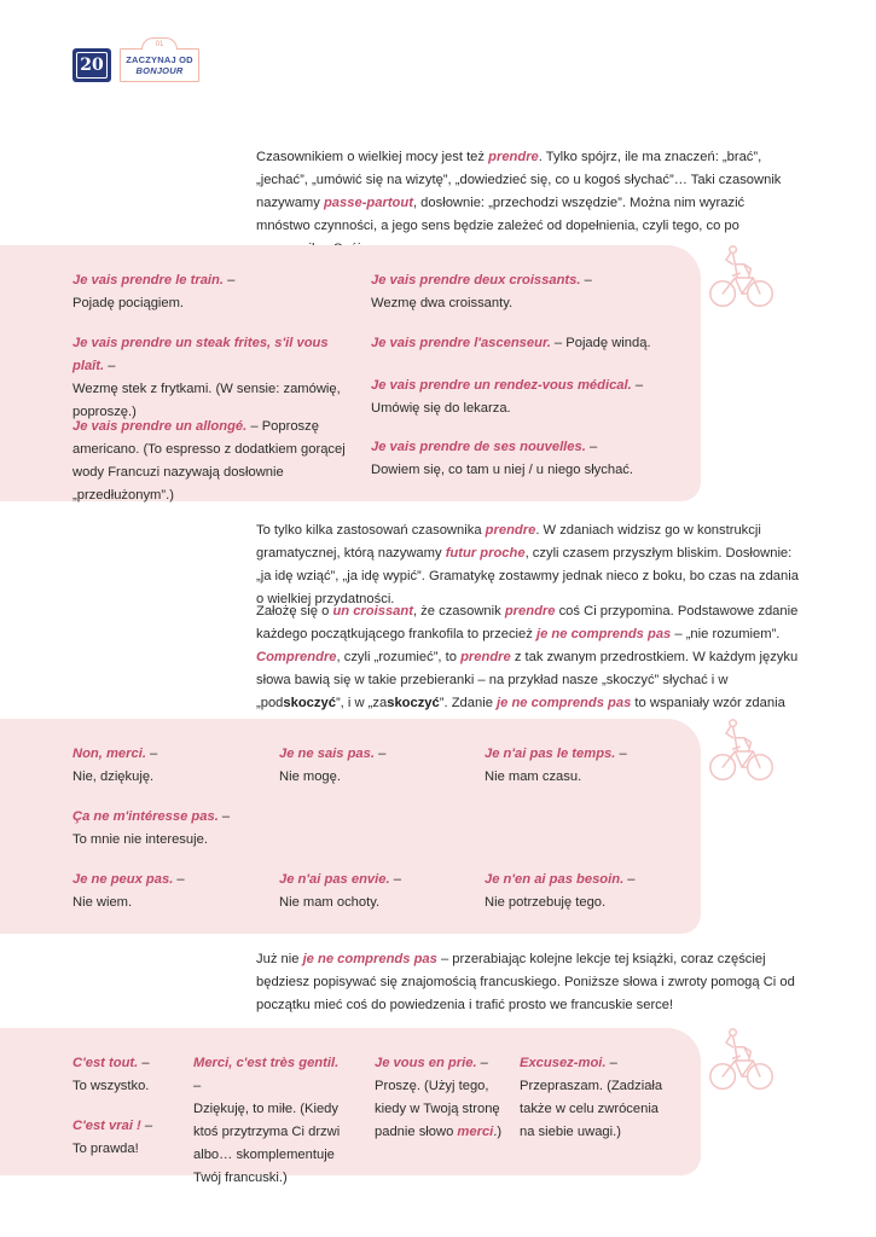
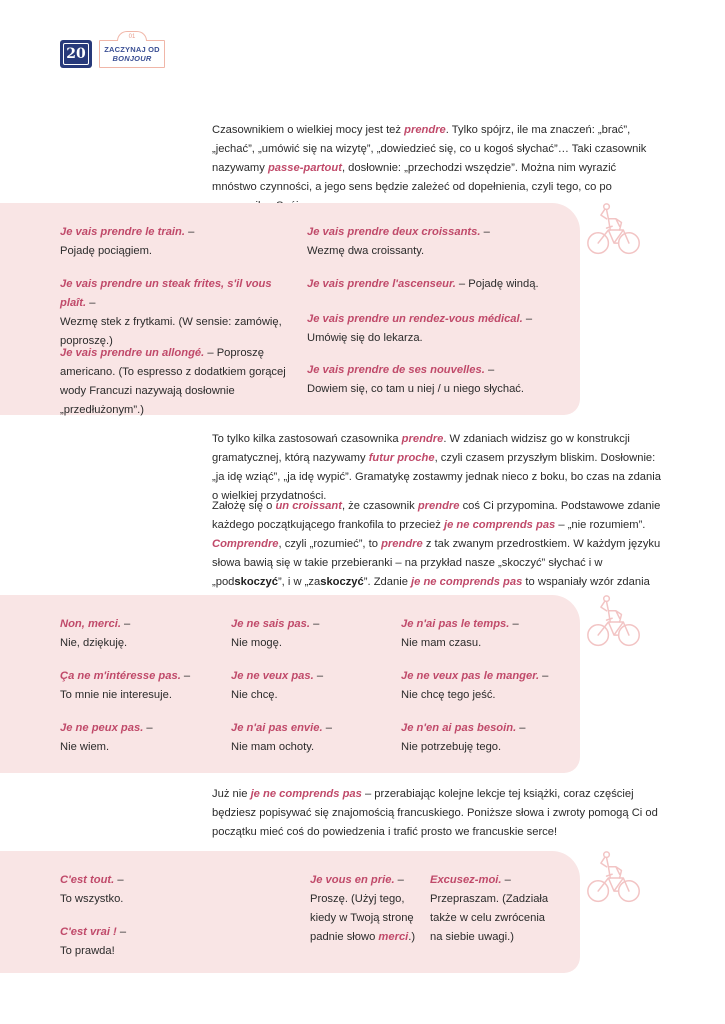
  20
  ZACZYNAJ OD
  BONJOUR
  Czasownikiem o wielkiej mocy jest też prendre. Tylko spójrz, ile ma znaczeń: „brać”, „jechać”, „umówić się na wizytę”, „dowiedzieć się, co u kogoś słychać”… Taki czasownik nazywamy passe-partout, dosłownie: „przechodzi wszędzie”. Można nim wyrazić mnóstwo czynności, a jego sens będzie zależeć od dopełnienia, czyli tego, co po
  Je vais prendre le train. –
  Pojadę pociągiem.
  Je vais prendre un steak frites, s'il vous plaît. –
  Wezmę stek z frytkami. (W sensie: zamówię, poproszę.)
  Je vais prendre un allongé. – Poproszę americano. (To espresso z dodatkiem gorącej wody Francuzi nazywają dosłownie „przedłużonym”.)
  Je vais prendre deux croissants. –
  Wezmę dwa croissanty.
  Je vais prendre l'ascenseur. – Pojadę windą.
  Je vais prendre un rendez-vous médical. –
  Umówię się do lekarza.
  Je vais prendre de ses nouvelles. –
  Dowiem się, co tam u niej / u niego słychać.
  To tylko kilka zastosowań czasownika prendre. W zdaniach widzisz go w konstrukcji gramatycznej, którą nazywamy futur proche, czyli czasem przyszłym bliskim. Dosłownie: „ja idę wziąć”, „ja idę wypić”. Gramatykę zostawmy jednak nieco z boku, bo czas na zdania o wielkiej przydatności.
  Założę się o un croissant, że czasownik prendre coś Ci przypomina. Podstawowe zdanie każdego początkującego frankofila to przecież je ne comprends pas – „nie rozumiem”. Comprendre, czyli „rozumieć”, to prendre z tak zwanym przedrostkiem. W każdym języku słowa bawią się w takie przebieranki – na przykład nasze „skoczyć” słychać i w „podskoczyć”, i w „zaskoczyć”. Zdanie je ne comprends pas to wspaniały wzór zdania
  Non, merci. –
  Nie, dziękuję.
  Ça ne m'intéresse pas. –
  To mnie nie interesuje.
  Je ne peux pas. –
  Nie wiem.
  Je ne sais pas. –
  Nie mogę.
+ Je ne veux pas. –
+ Nie chcę.
  Je n'ai pas envie. –
  Nie mam ochoty.
  Je n'ai pas le temps. –
  Nie mam czasu.
+ Je ne veux pas le manger. –
+ Nie chcę tego jeść.
  Je n'en ai pas besoin. –
  Nie potrzebuję tego.
  Już nie je ne comprends pas – przerabiając kolejne lekcje tej książki, coraz częściej będziesz popisywać się znajomością francuskiego. Poniższe słowa i zwroty pomogą Ci od początku mieć coś do powiedzenia i trafić prosto we francuskie serce!
  C'est tout. –
  To wszystko.
  C'est vrai ! –
  To prawda!
- Merci, c'est très gentil. –
- Dziękuję, to miłe. (Kiedy ktoś przytrzyma Ci drzwi albo… skomplementuje Twój francuski.)
  Je vous en prie. –
  Proszę. (Użyj tego, kiedy w Twoją stronę padnie słowo merci.)
  Excusez-moi. –
  Przepraszam. (Zadziała także w celu zwrócenia na siebie uwagi.)
